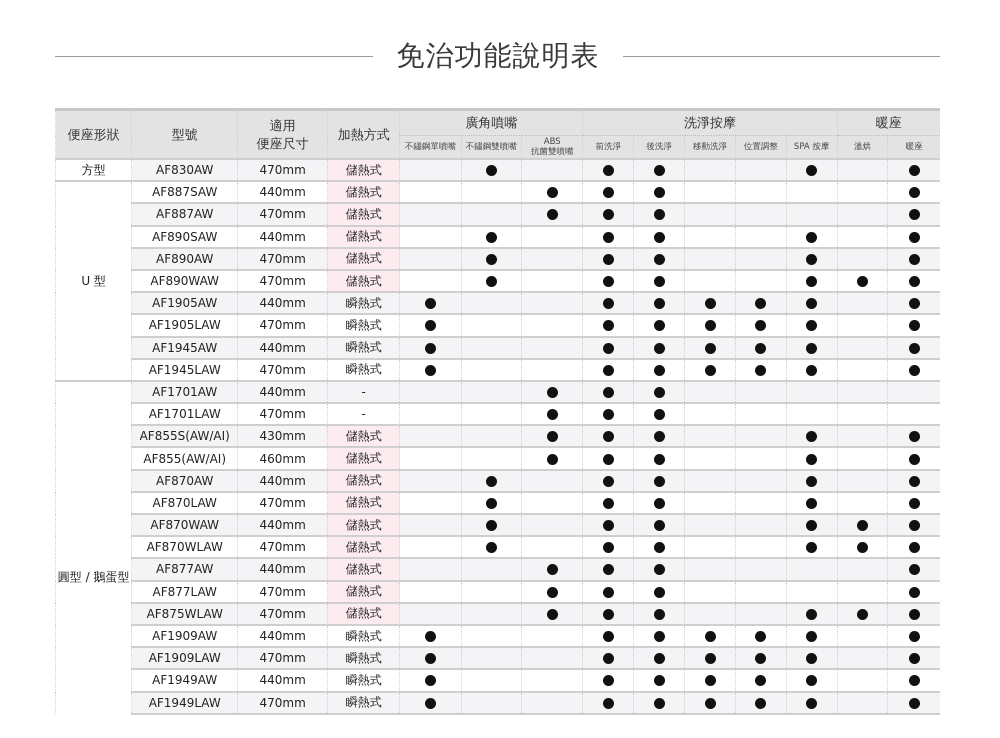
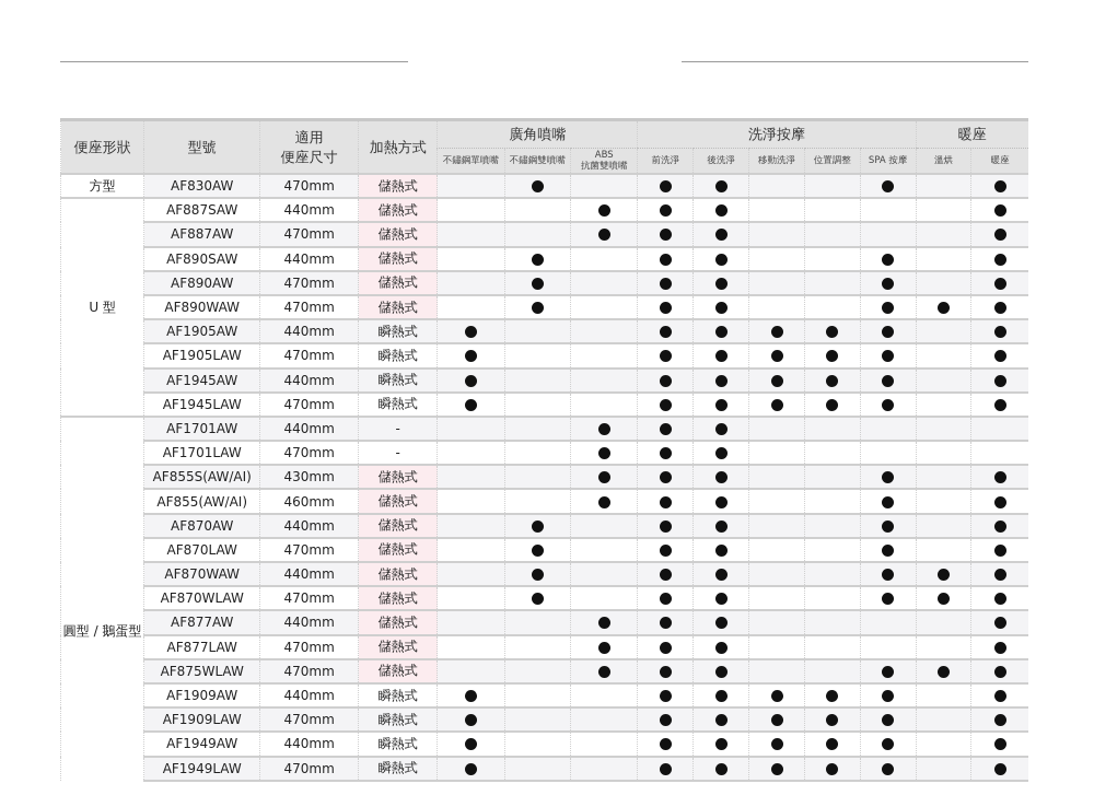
- 免治功能說明表
  便座形狀	型號	適用 便座尺寸	加熱方式	廣角噴嘴	洗淨按摩	暖座
  不鏽鋼單噴嘴	不鏽鋼雙噴嘴	ABS 抗菌雙噴嘴	前洗淨	後洗淨	移動洗淨	位置調整	SPA 按摩	溫烘	暖座
  方型	AF830AW	470mm	儲熱式
  U 型	AF887SAW	440mm	儲熱式
  AF887AW	470mm	儲熱式
  AF890SAW	440mm	儲熱式
  AF890AW	470mm	儲熱式
  AF890WAW	470mm	儲熱式
  AF1905AW	440mm	瞬熱式
  AF1905LAW	470mm	瞬熱式
  AF1945AW	440mm	瞬熱式
  AF1945LAW	470mm	瞬熱式
  圓型 / 鵝蛋型	AF1701AW	440mm	-
  AF1701LAW	470mm	-
  AF855S(AW/AI)	430mm	儲熱式
  AF855(AW/AI)	460mm	儲熱式
  AF870AW	440mm	儲熱式
  AF870LAW	470mm	儲熱式
  AF870WAW	440mm	儲熱式
  AF870WLAW	470mm	儲熱式
  AF877AW	440mm	儲熱式
  AF877LAW	470mm	儲熱式
  AF875WLAW	470mm	儲熱式
  AF1909AW	440mm	瞬熱式
  AF1909LAW	470mm	瞬熱式
  AF1949AW	440mm	瞬熱式
  AF1949LAW	470mm	瞬熱式
